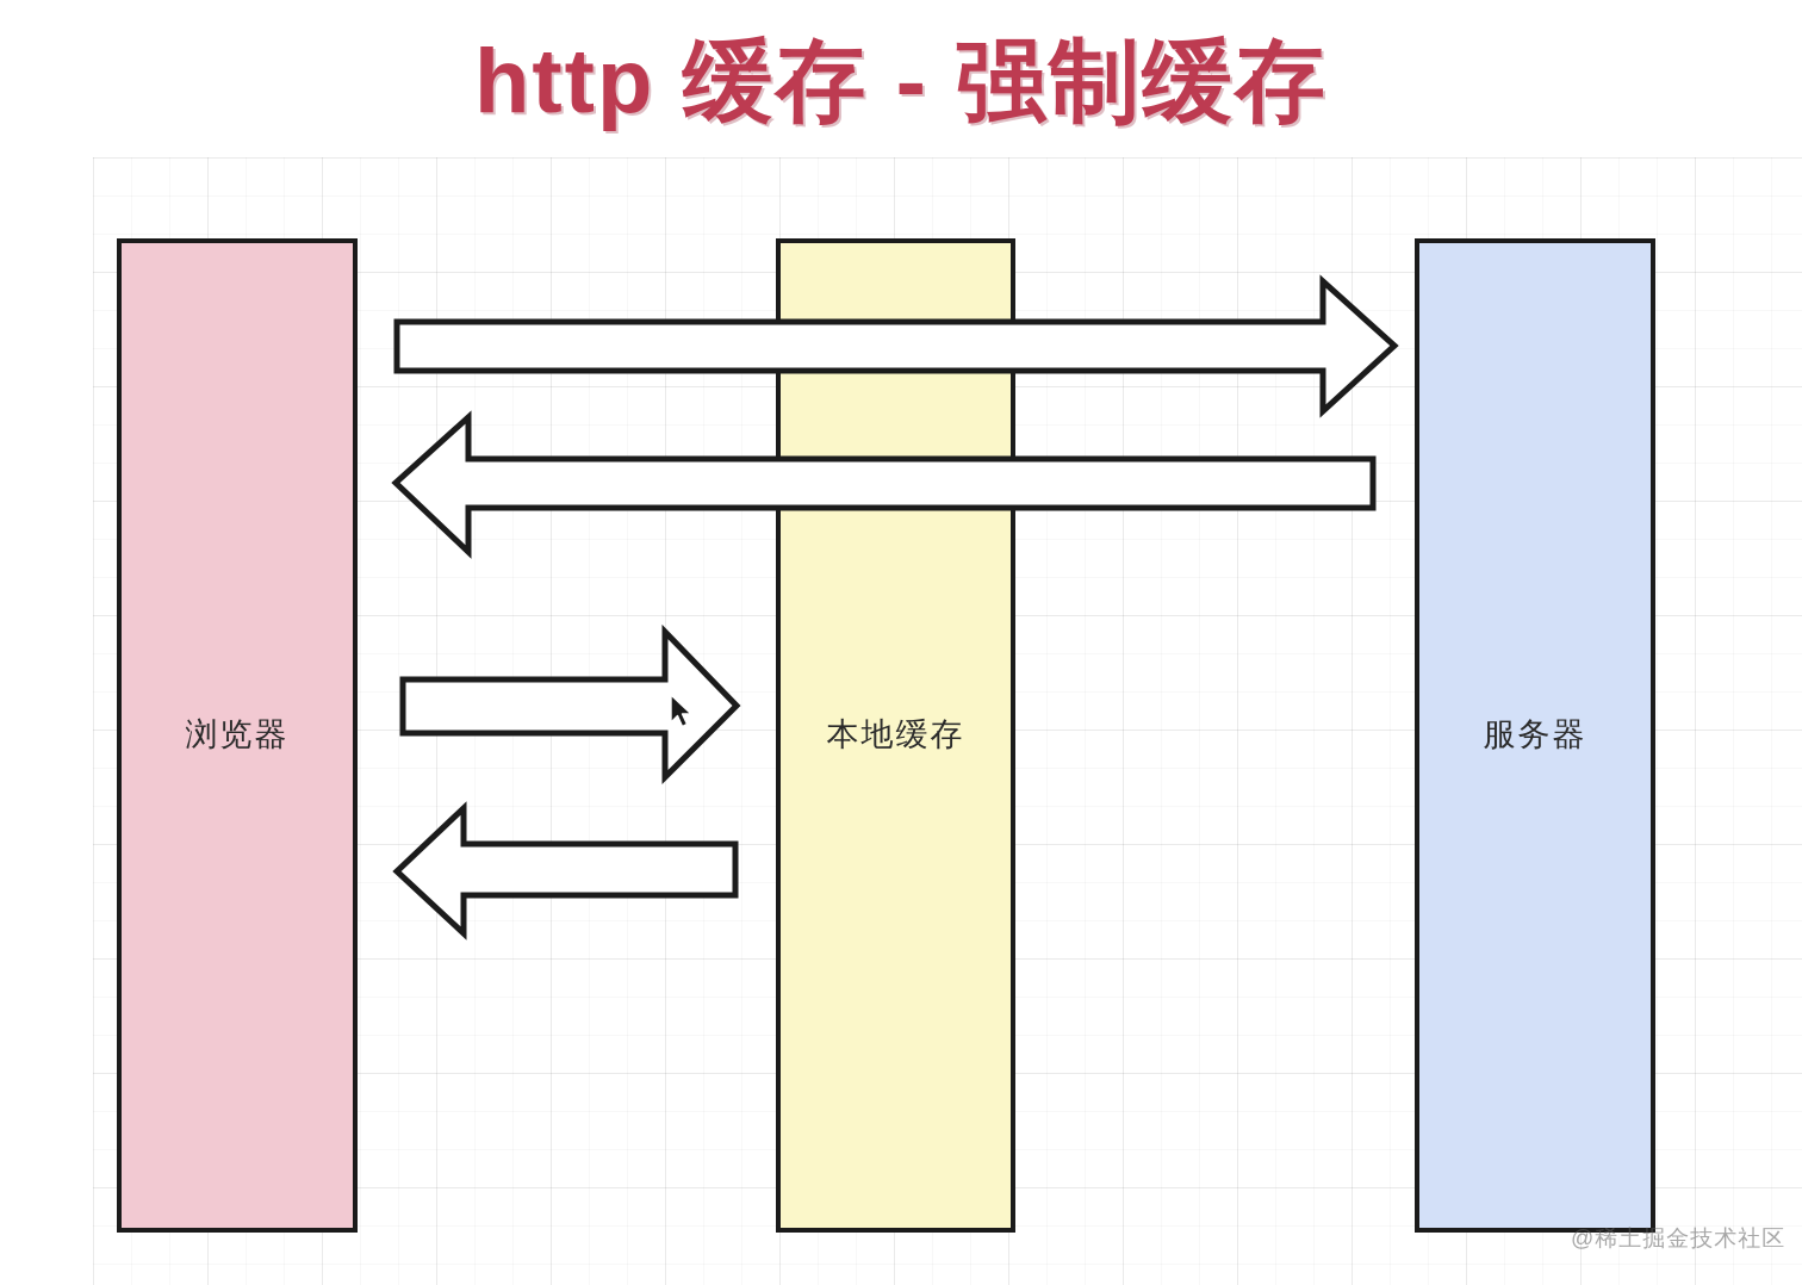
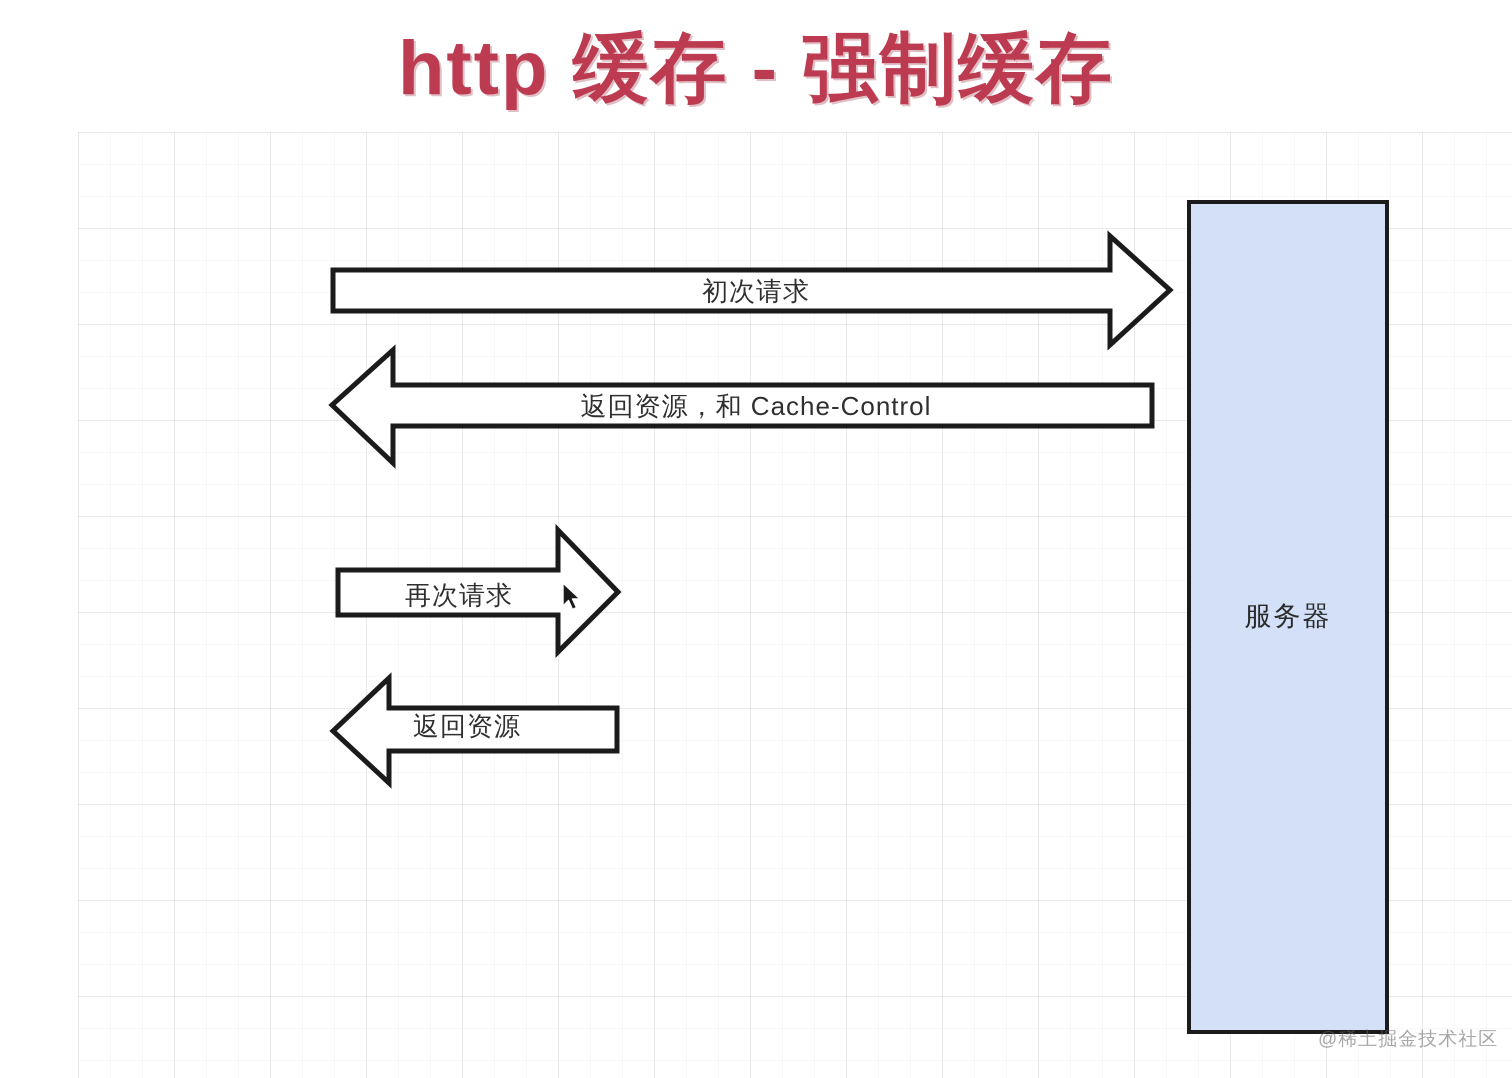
  http 缓存 - 强制缓存
- 浏览器
- 本地缓存
  服务器
+ 初次请求
+ 返回资源，和 Cache-Control
+ 再次请求
+ 返回资源
  @稀土掘金技术社区
